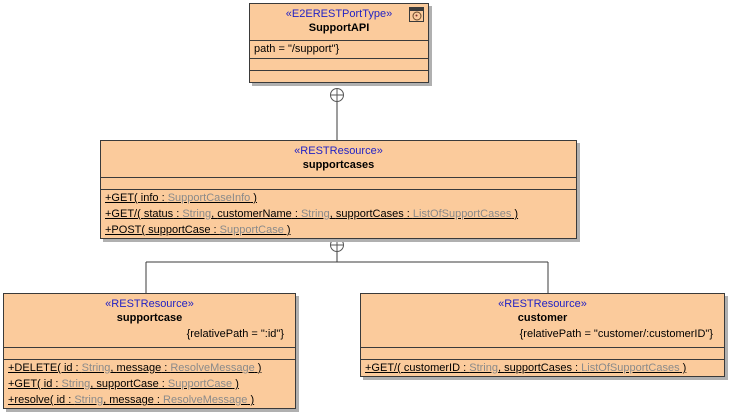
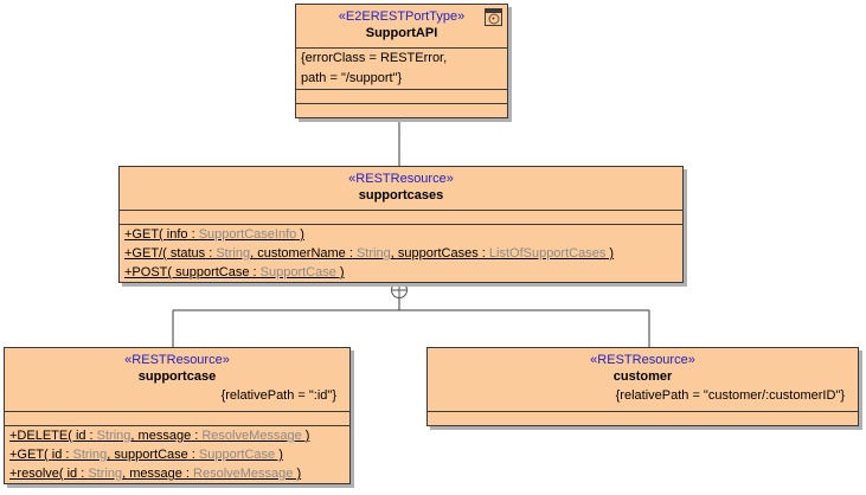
  «E2ERESTPortType»
  SupportAPI
+ {errorClass = RESTError,
  path = "/support"}
  «RESTResource»
  supportcases
  +GET( info : SupportCaseInfo )
  +GET/( status : String, customerName : String, supportCases : ListOfSupportCases )
  +POST( supportCase : SupportCase )
  «RESTResource»
  supportcase
  {relativePath = ":id"}
  +DELETE( id : String, message : ResolveMessage )
  +GET( id : String, supportCase : SupportCase )
  +resolve( id : String, message : ResolveMessage )
  «RESTResource»
  customer
  {relativePath = "customer/:customerID"}
- +GET/( customerID : String, supportCases : ListOfSupportCases )
